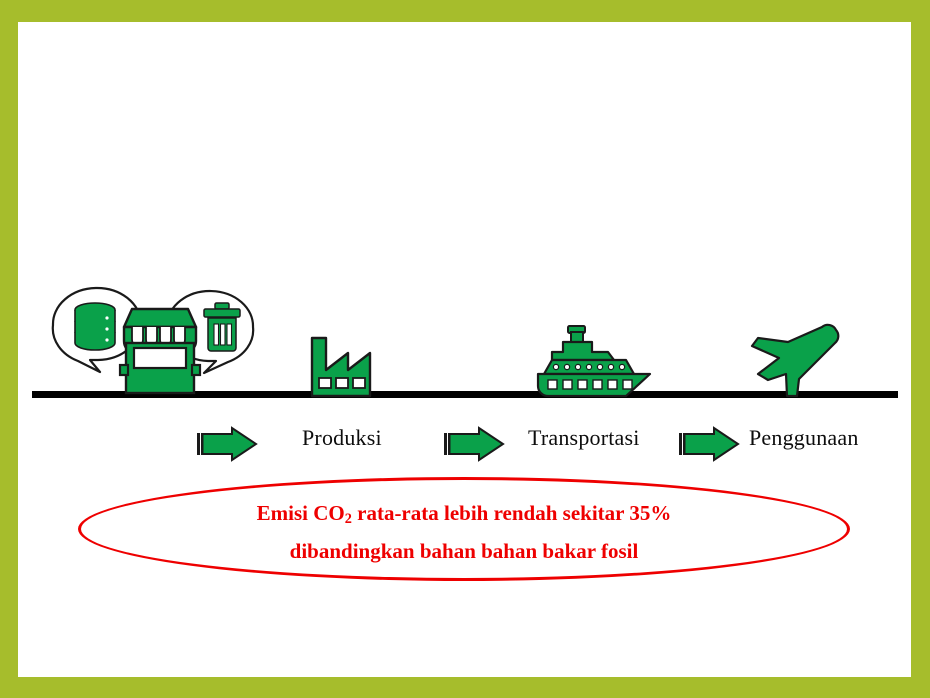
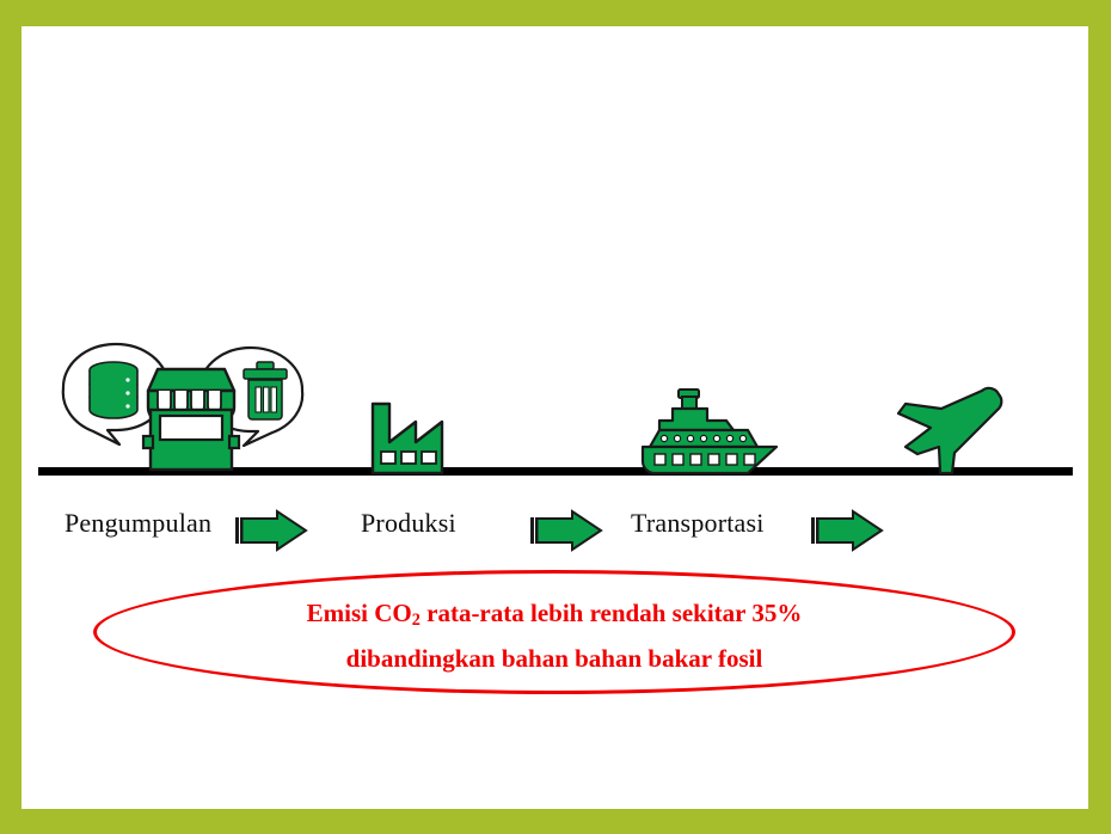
+ Pengumpulan
  Produksi
  Transportasi
- Penggunaan
  Emisi CO2 rata-rata lebih rendah sekitar 35%
  dibandingkan bahan bahan bakar fosil
